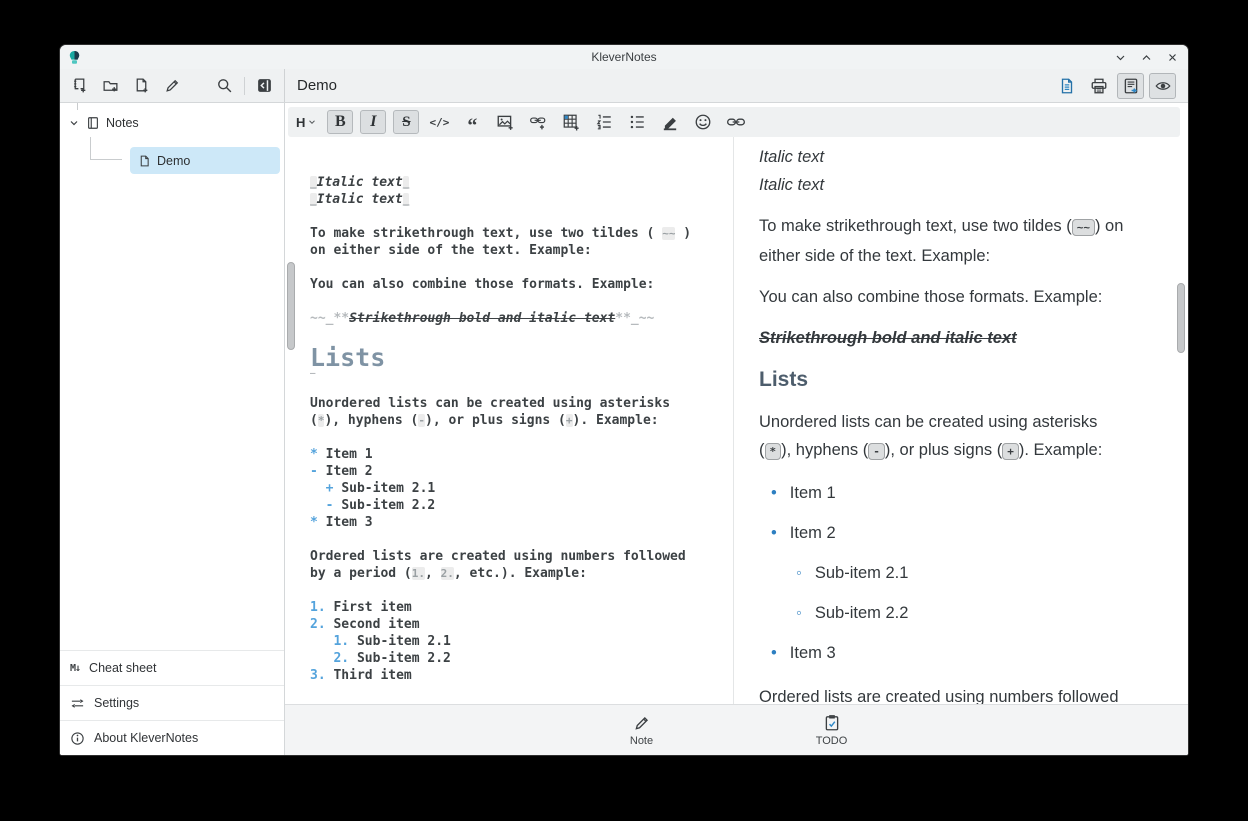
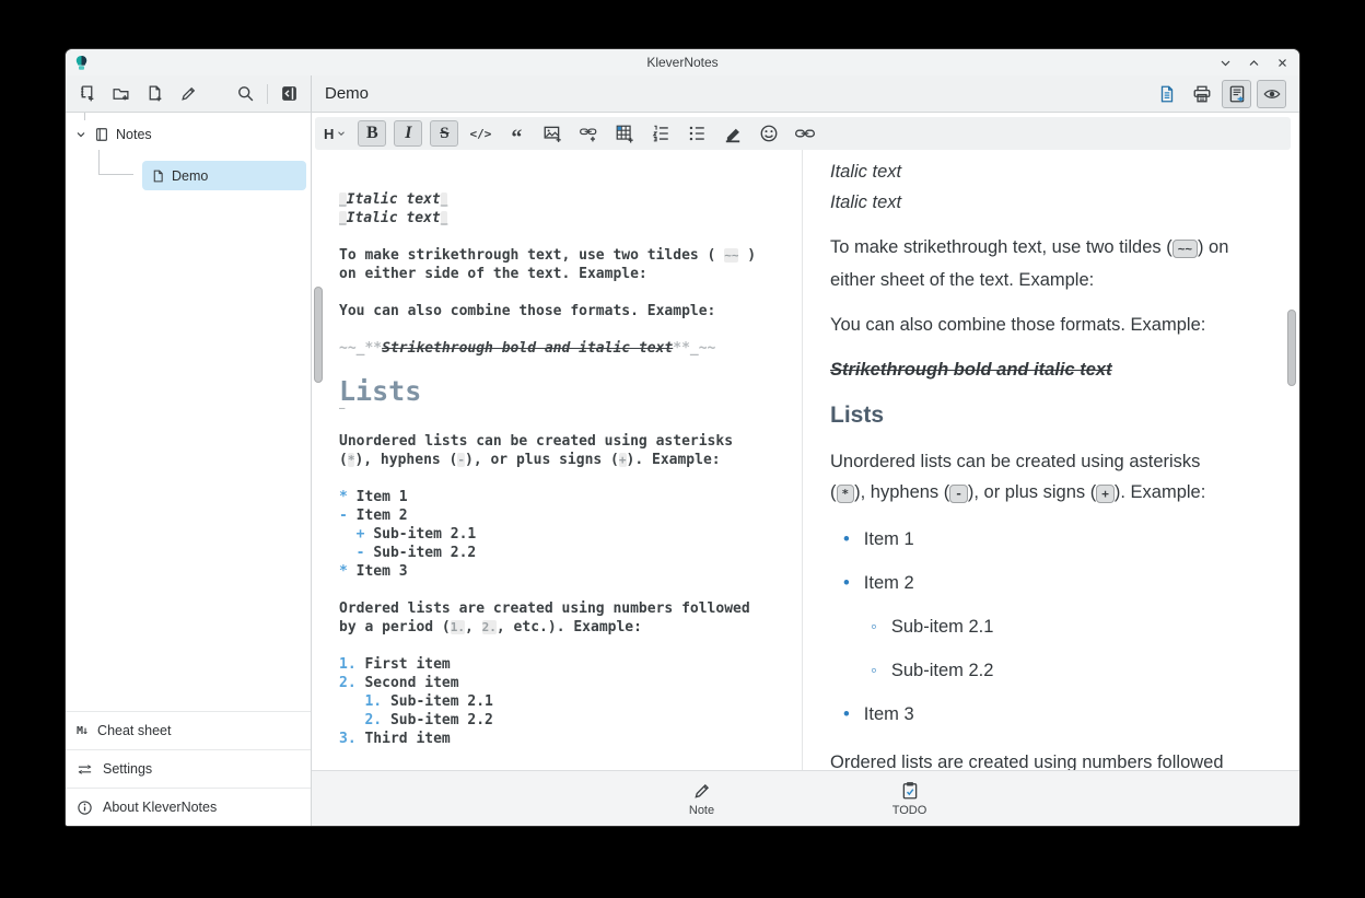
  KleverNotes
  Demo
  Notes
  Demo
  M↓
  Cheat sheet
  Settings
  About KleverNotes
  H
  B
  I
  S
  </>
  “
  _Italic text_
  _Italic text_
  To make strikethrough text, use two tildes ( ~~ )
  on either side of the text. Example:
  You can also combine those formats. Example:
  ~~_**Strikethrough bold and italic text**_~~
  Lists
  –
  Unordered lists can be created using asterisks
  (*), hyphens (-), or plus signs (+). Example:
  * Item 1
  - Item 2
  + Sub-item 2.1
  - Sub-item 2.2
  * Item 3
  Ordered lists are created using numbers followed
  by a period (1., 2., etc.). Example:
  1. First item
  2. Second item
  1. Sub-item 2.1
  2. Sub-item 2.2
  3. Third item
  Italic text
  Italic text
  To make strikethrough text, use two tildes ( ~~ ) on
- either side of the text. Example:
+ either sheet of the text. Example:
  You can also combine those formats. Example:
  Strikethrough bold and italic text
  Lists
  Unordered lists can be created using asterisks
  ( * ), hyphens ( - ), or plus signs ( + ). Example:
  •
  Item 1
  •
  Item 2
  ◦
  Sub-item 2.1
  ◦
  Sub-item 2.2
  •
  Item 3
  Ordered lists are created using numbers followed
  Note
  TODO
